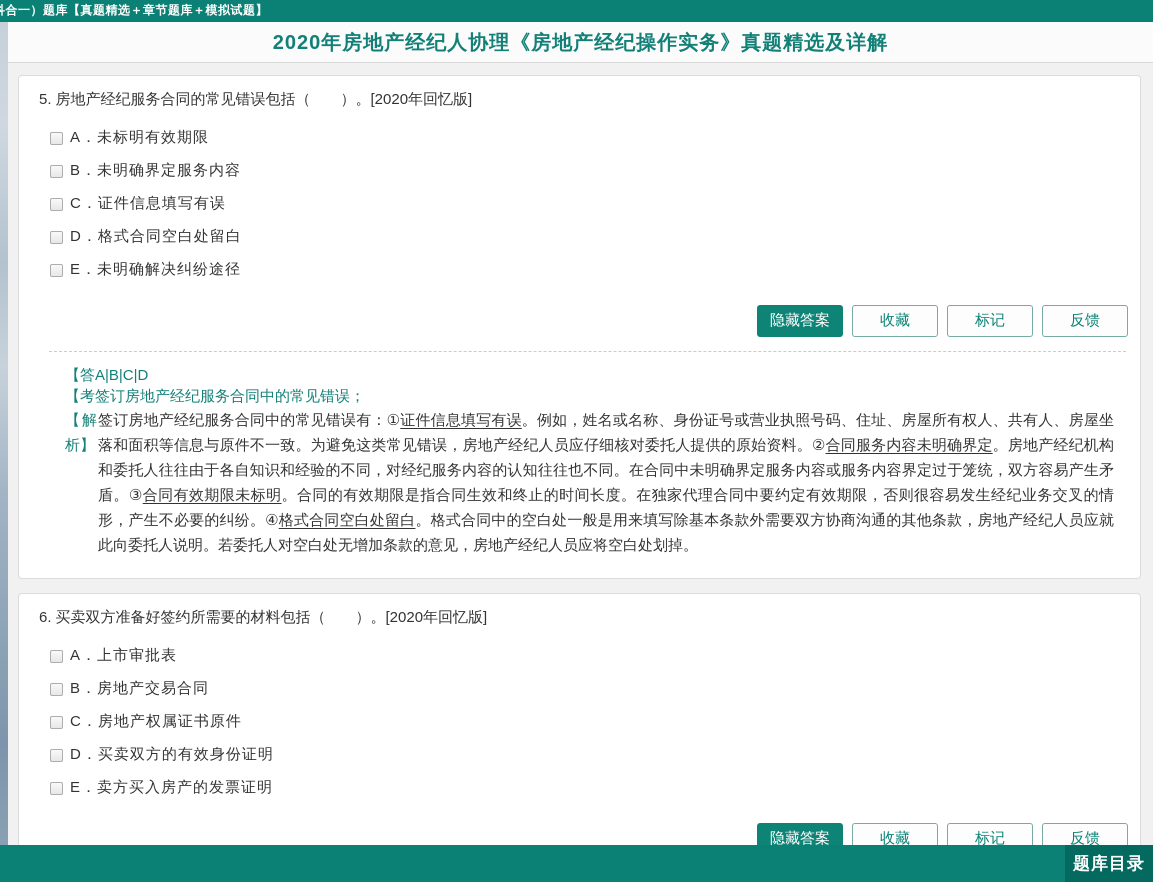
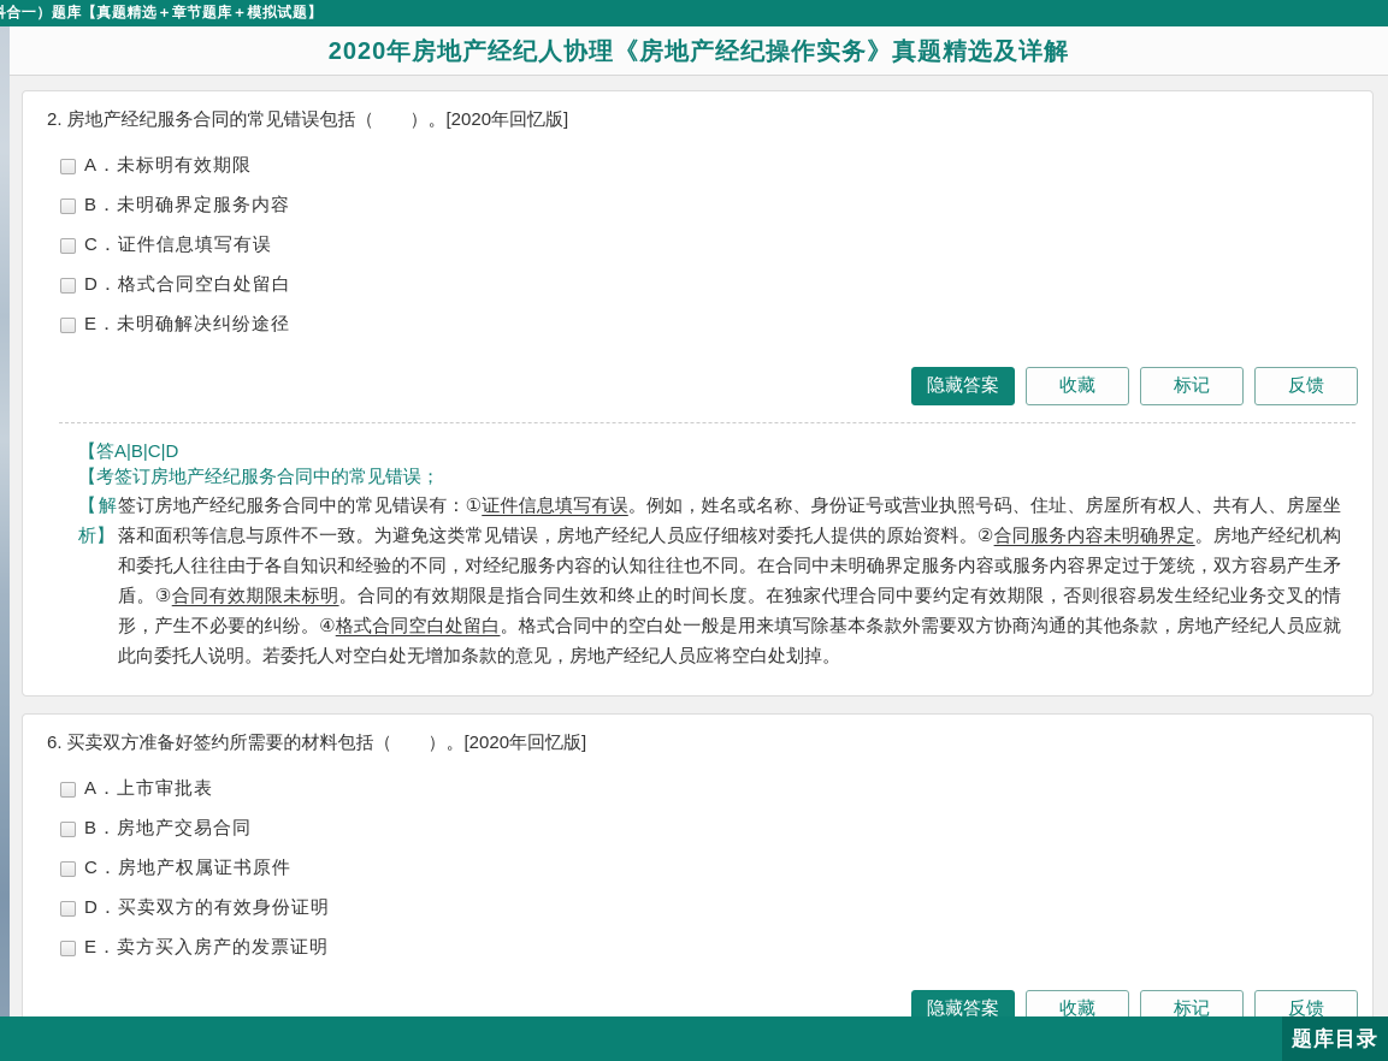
  合一）题库【真题精选＋章节题库＋模拟试题】
  2020年房地产经纪人协理《房地产经纪操作实务》真题精选及详解
- 5. 房地产经纪服务合同的常见错误包括（ ）。[2020年回忆版]
+ 2. 房地产经纪服务合同的常见错误包括（ ）。[2020年回忆版]
  A．未标明有效期限
  B．未明确界定服务内容
  C．证件信息填写有误
  D．格式合同空白处留白
  E．未明确解决纠纷途径
  隐藏答案
  收藏
  标记
  反馈
  【答A|B|C|D
  【考签订房地产经纪服务合同中的常见错误；
  【解析】
  签订房地产经纪服务合同中的常见错误有：①证件信息填写有误。例如，姓名或名称、身份证号或营业执照号码、住址、房屋所有权人、共有人、房屋坐落和面积等信息与原件不一致。为避免这类常见错误，房地产经纪人员应仔细核对委托人提供的原始资料。②合同服务内容未明确界定。房地产经纪机构和委托人往往由于各自知识和经验的不同，对经纪服务内容的认知往往也不同。在合同中未明确界定服务内容或服务内容界定过于笼统，双方容易产生矛盾。③合同有效期限未标明。合同的有效期限是指合同生效和终止的时间长度。在独家代理合同中要约定有效期限，否则很容易发生经纪业务交叉的情形，产生不必要的纠纷。④格式合同空白处留白。格式合同中的空白处一般是用来填写除基本条款外需要双方协商沟通的其他条款，房地产经纪人员应就此向委托人说明。若委托人对空白处无增加条款的意见，房地产经纪人员应将空白处划掉。
  6. 买卖双方准备好签约所需要的材料包括（ ）。[2020年回忆版]
  A．上市审批表
  B．房地产交易合同
  C．房地产权属证书原件
  D．买卖双方的有效身份证明
  E．卖方买入房产的发票证明
  隐藏答案
  收藏
  标记
  反馈
  题库目录
